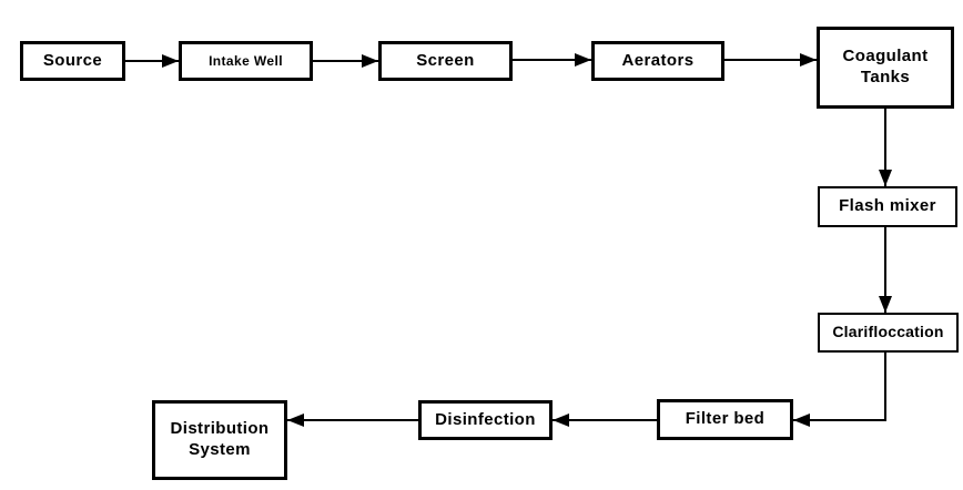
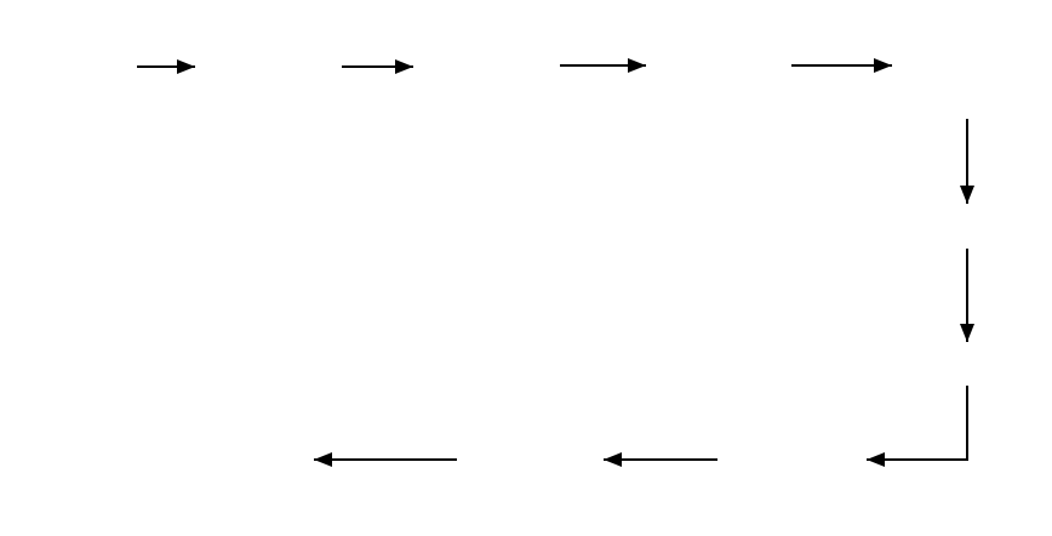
- Source
- Intake Well
- Screen
- Aerators
- Coagulant Tanks
- Flash mixer
- Clarifloccation
- Filter bed
- Disinfection
- Distribution System
